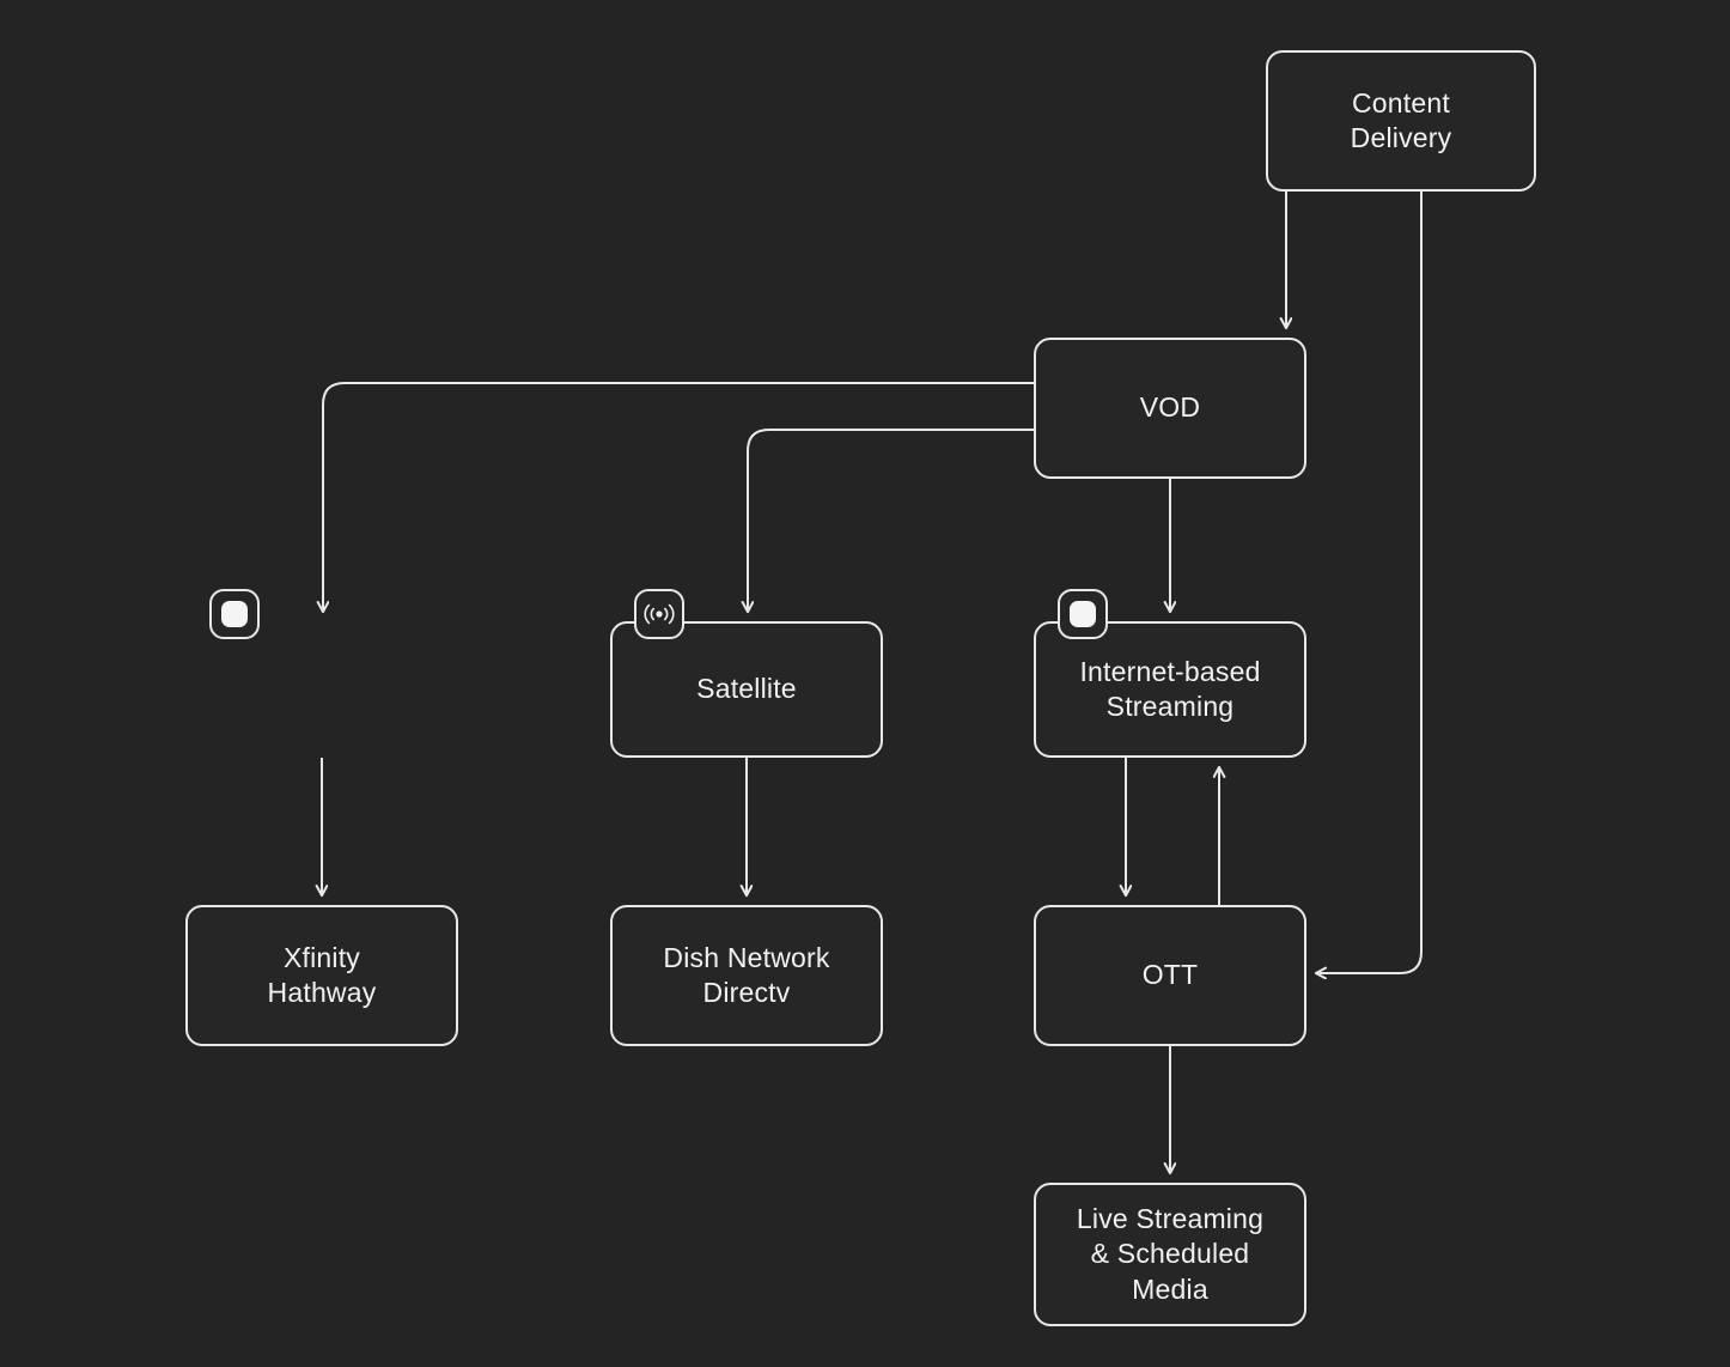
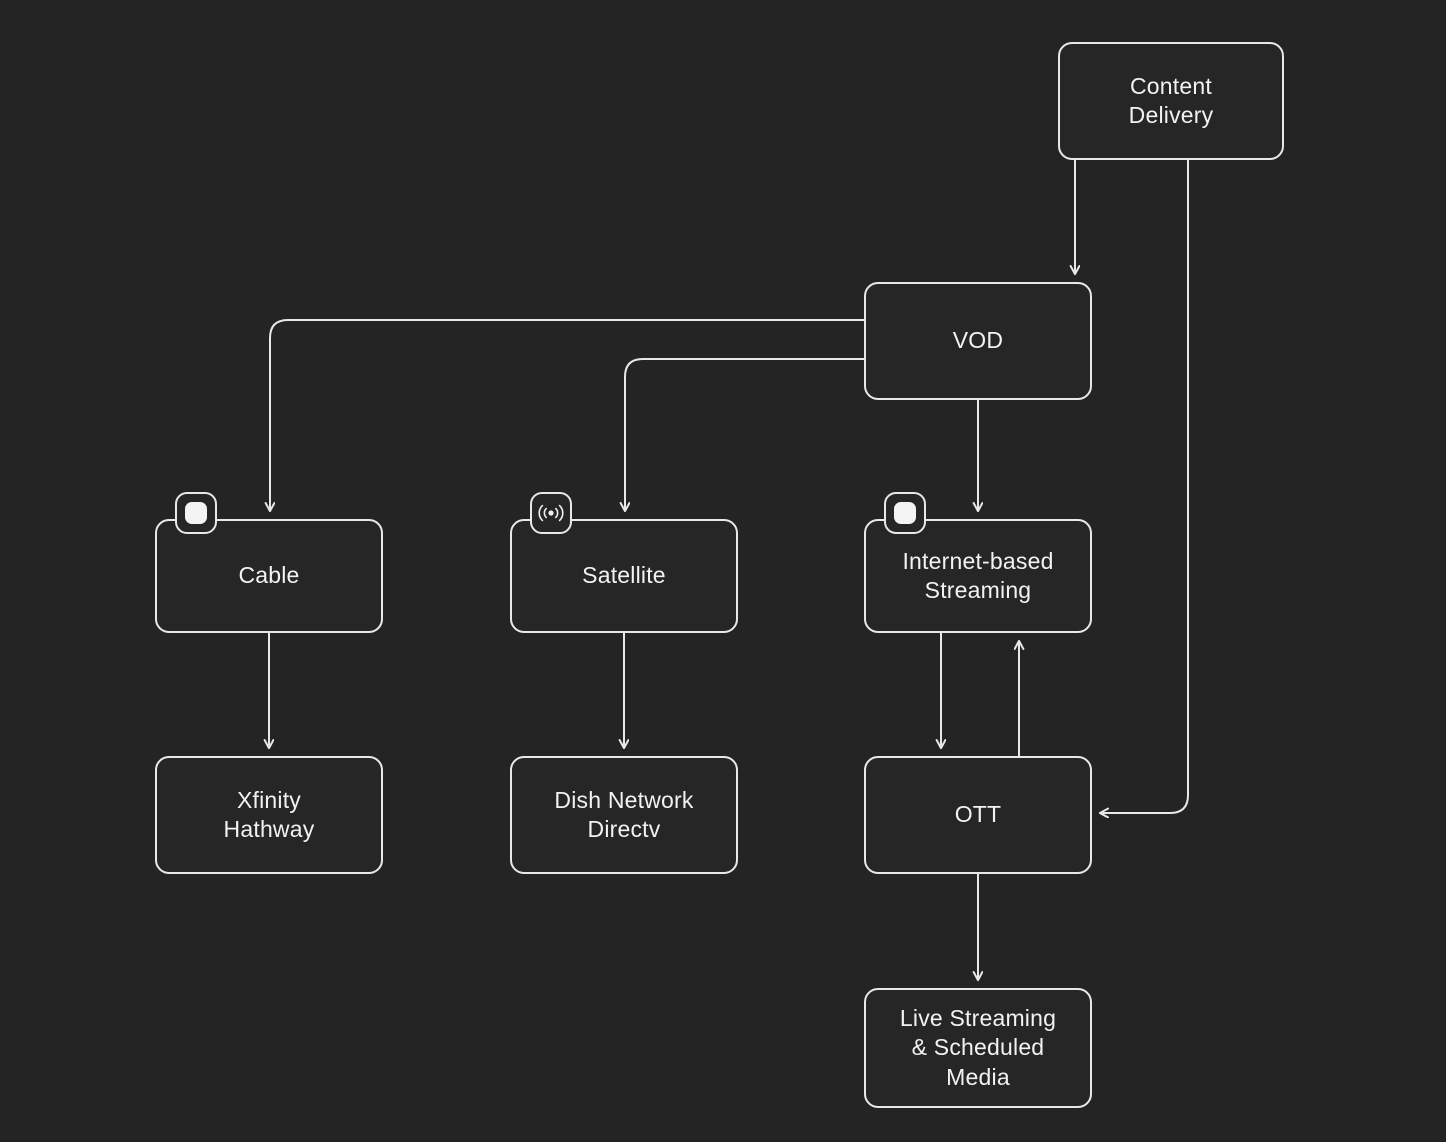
  Content
  Delivery
  VOD
+ Cable
  Satellite
  Internet-based
  Streaming
  Xfinity
  Hathway
  Dish Network
  Directv
  OTT
  Live Streaming
  & Scheduled
  Media
